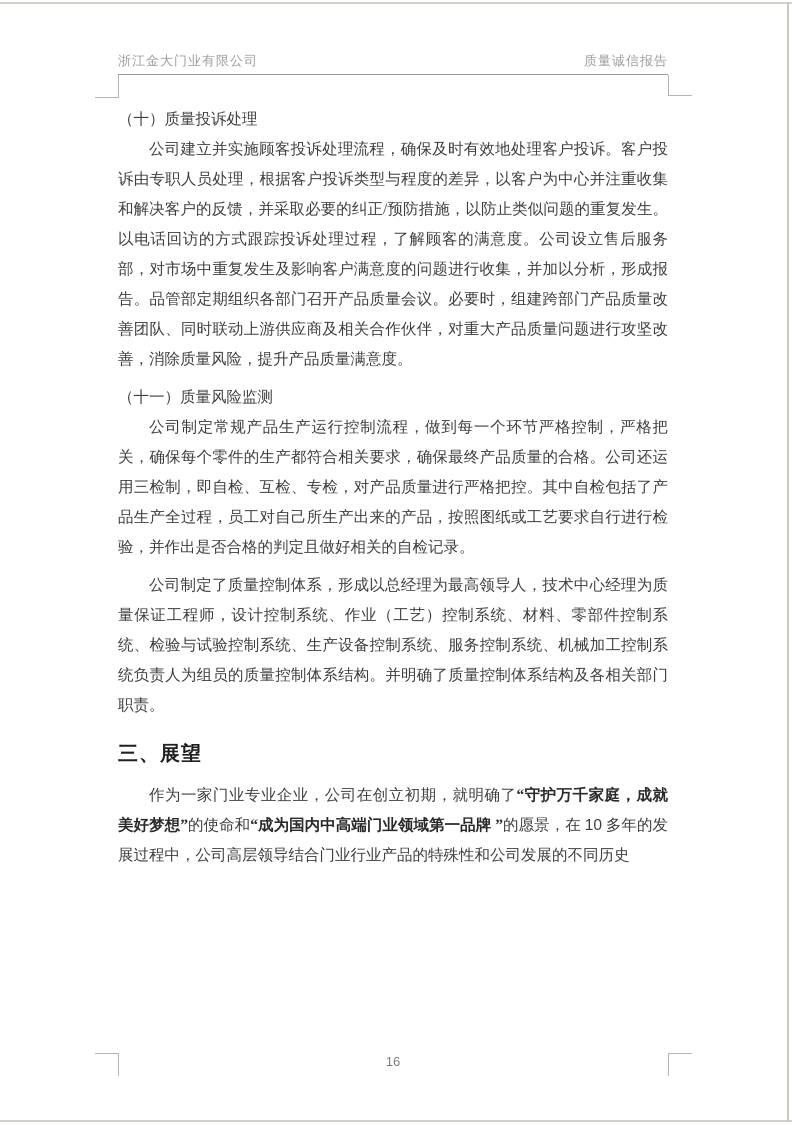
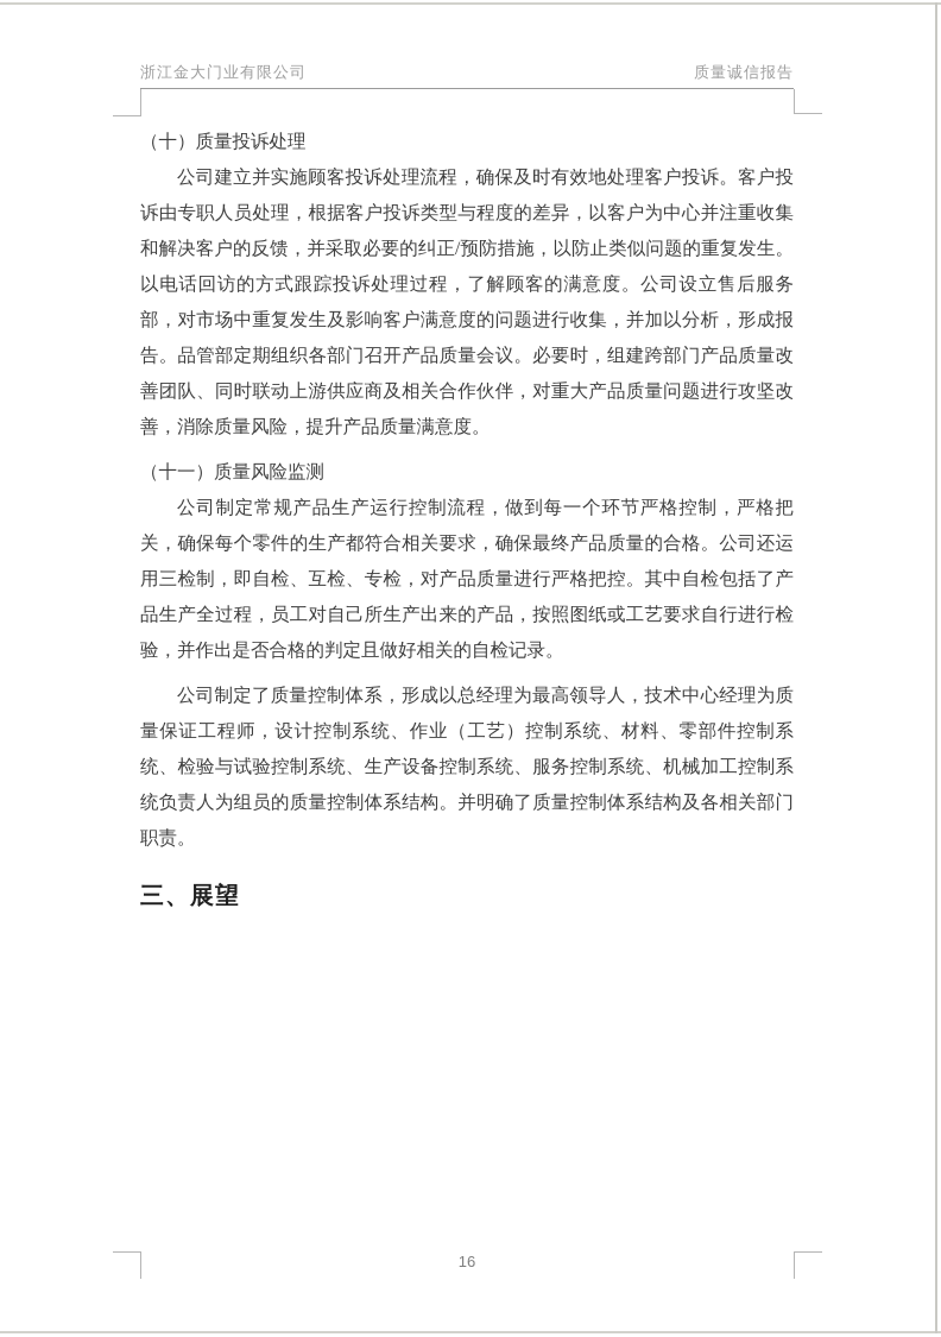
  浙江金大门业有限公司
  质量诚信报告
  （十）质量投诉处理
  公司建立并实施顾客投诉处理流程，确保及时有效地处理客户投诉。客户投诉由专职人员处理，根据客户投诉类型与程度的差异，以客户为中心并注重收集和解决客户的反馈，并采取必要的纠正/预防措施，以防止类似问题的重复发生。以电话回访的方式跟踪投诉处理过程，了解顾客的满意度。公司设立售后服务部，对市场中重复发生及影响客户满意度的问题进行收集，并加以分析，形成报告。品管部定期组织各部门召开产品质量会议。必要时，组建跨部门产品质量改善团队、同时联动上游供应商及相关合作伙伴，对重大产品质量问题进行攻坚改善，消除质量风险，提升产品质量满意度。
  （十一）质量风险监测
  公司制定常规产品生产运行控制流程，做到每一个环节严格控制，严格把关，确保每个零件的生产都符合相关要求，确保最终产品质量的合格。公司还运用三检制，即自检、互检、专检，对产品质量进行严格把控。其中自检包括了产品生产全过程，员工对自己所生产出来的产品，按照图纸或工艺要求自行进行检验，并作出是否合格的判定且做好相关的自检记录。
  公司制定了质量控制体系，形成以总经理为最高领导人，技术中心经理为质量保证工程师，设计控制系统、作业（工艺）控制系统、材料、零部件控制系统、检验与试验控制系统、生产设备控制系统、服务控制系统、机械加工控制系统负责人为组员的质量控制体系结构。并明确了质量控制体系结构及各相关部门职责。
  三、展望
- 作为一家门业专业企业，公司在创立初期，就明确了“守护万千家庭，成就美好梦想”的使命和“成为国内中高端门业领域第一品牌 ”的愿景，在 10 多年的发展过程中，公司高层领导结合门业行业产品的特殊性和公司发展的不同历史
  16
